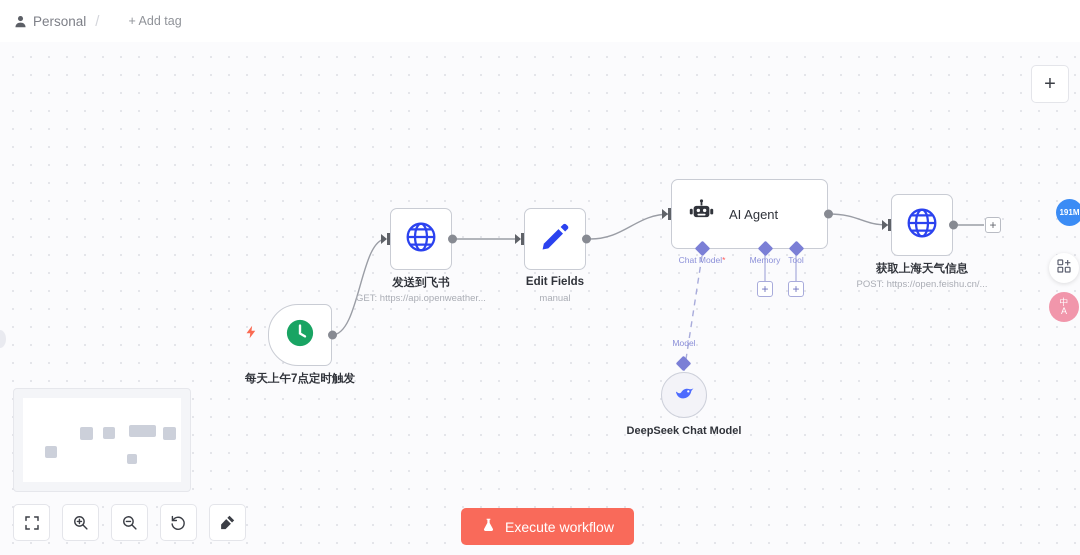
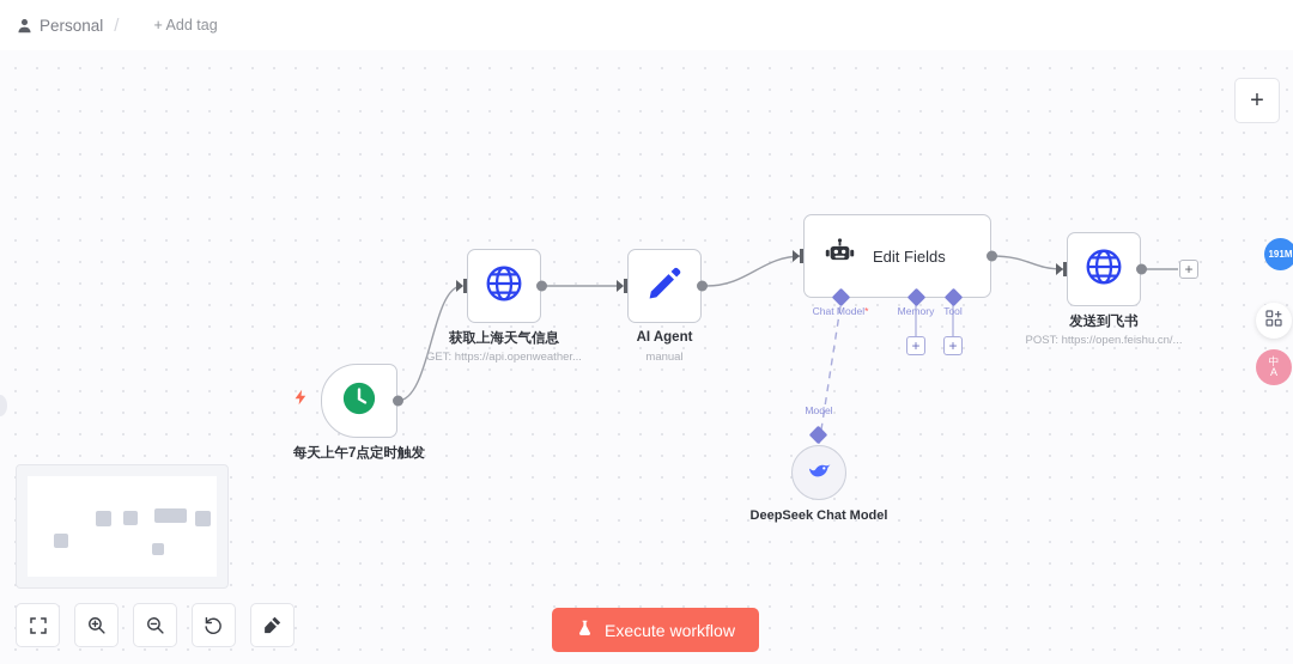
  Personal
  /
  + Add tag
  每天上午7点定时触发
- 发送到飞书
+ 获取上海天气信息
  GET: https://api.openweather...
- Edit Fields
+ AI Agent
  manual
- AI Agent
+ Edit Fields
  Chat Model*
  Memory
  +
  Tool
  +
- 获取上海天气信息
+ 发送到飞书
  POST: https://open.feishu.cn/...
  +
  Model
  DeepSeek Chat Model
  Execute workflow
  +
  191M
  中
  A
